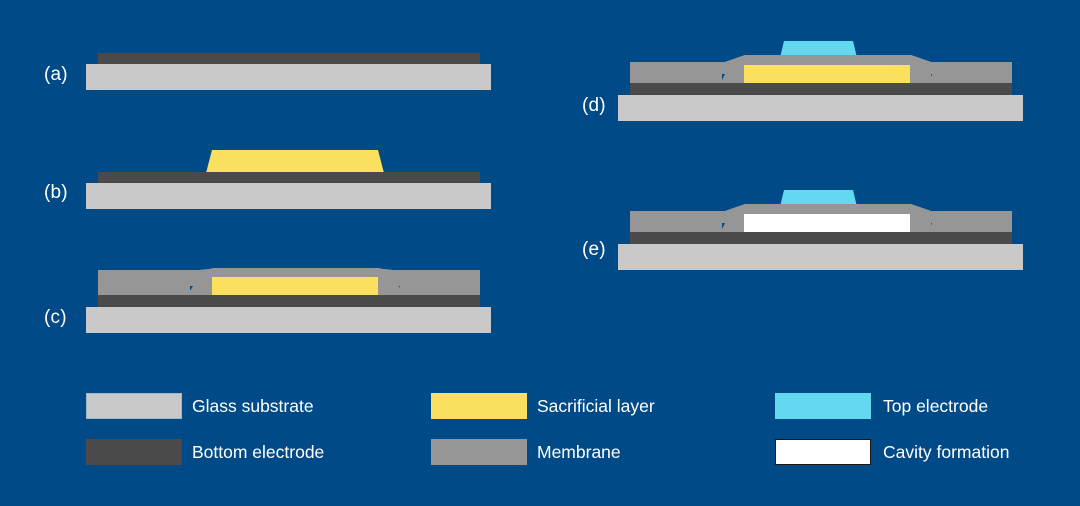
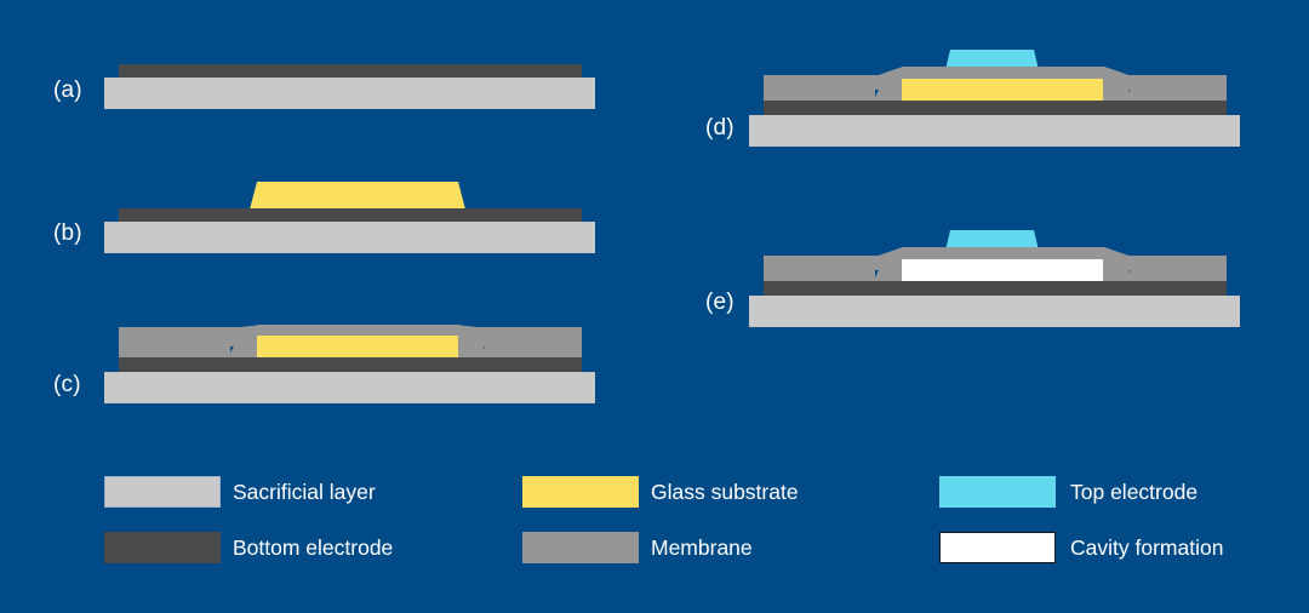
  (a)
  (b)
  (c)
  (d)
  (e)
- Glass substrate
+ Sacrificial layer
  Bottom electrode
- Sacrificial layer
+ Glass substrate
  Membrane
  Top electrode
  Cavity formation
